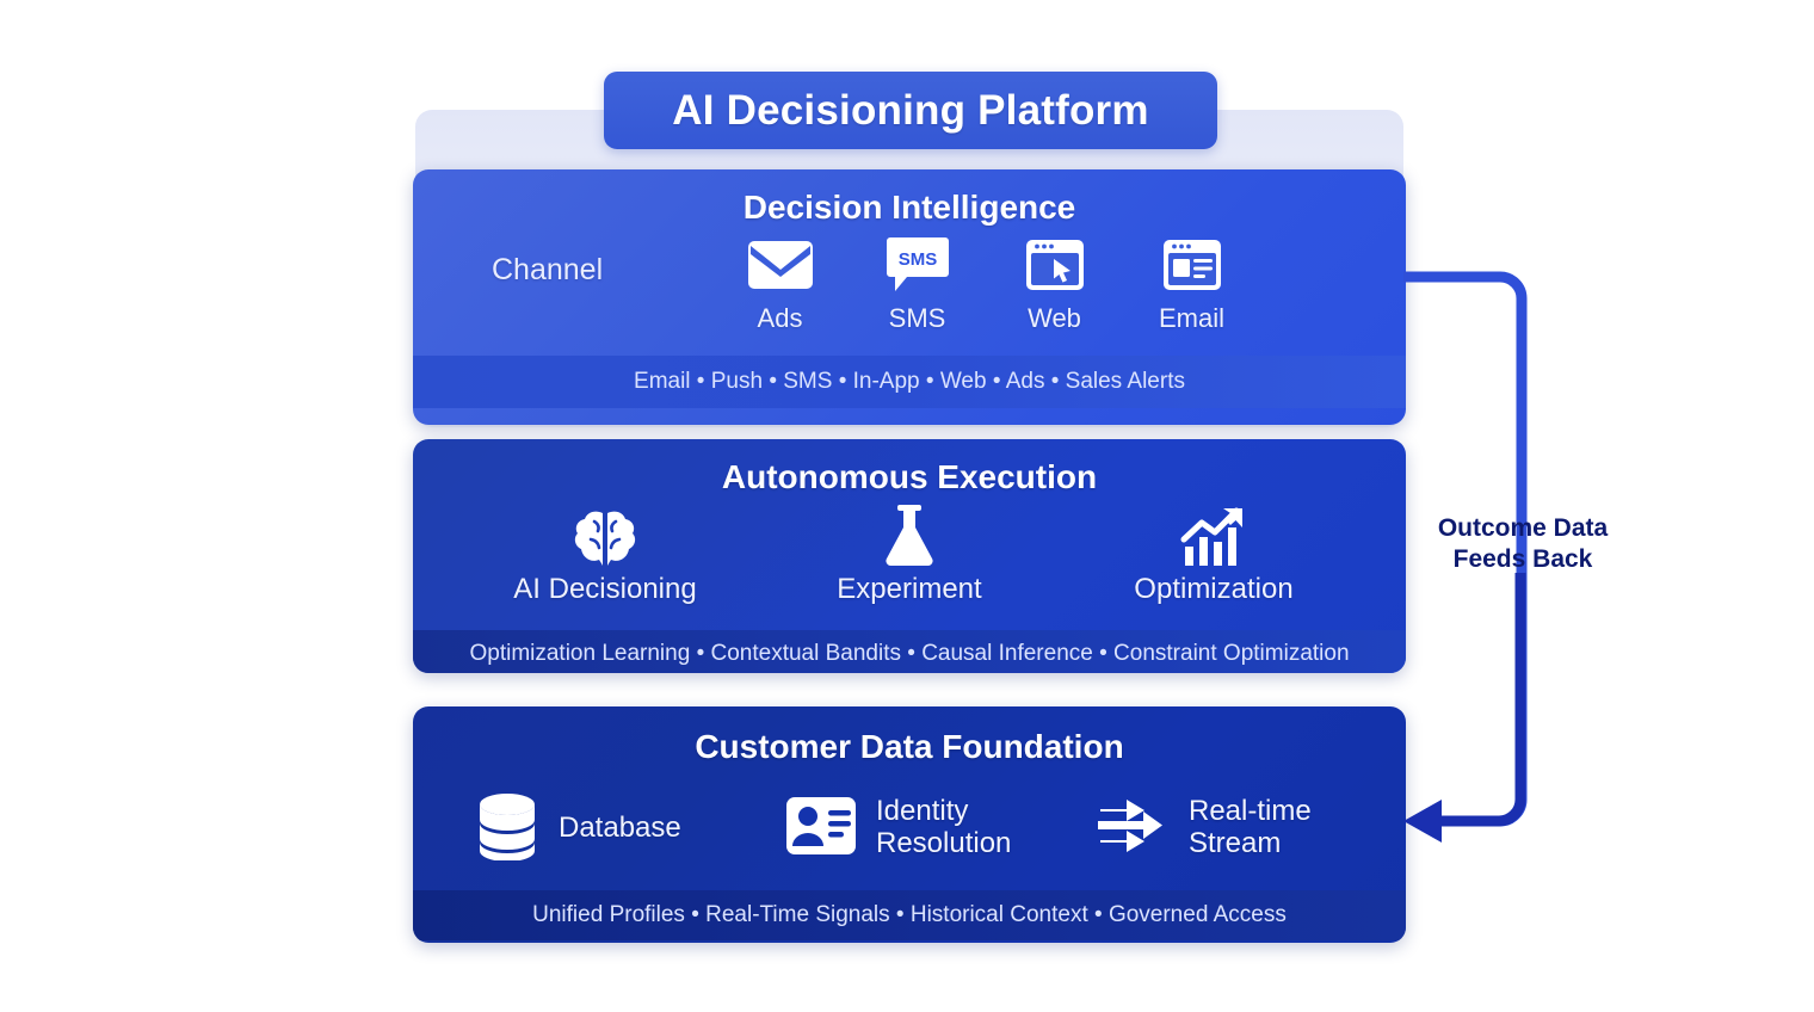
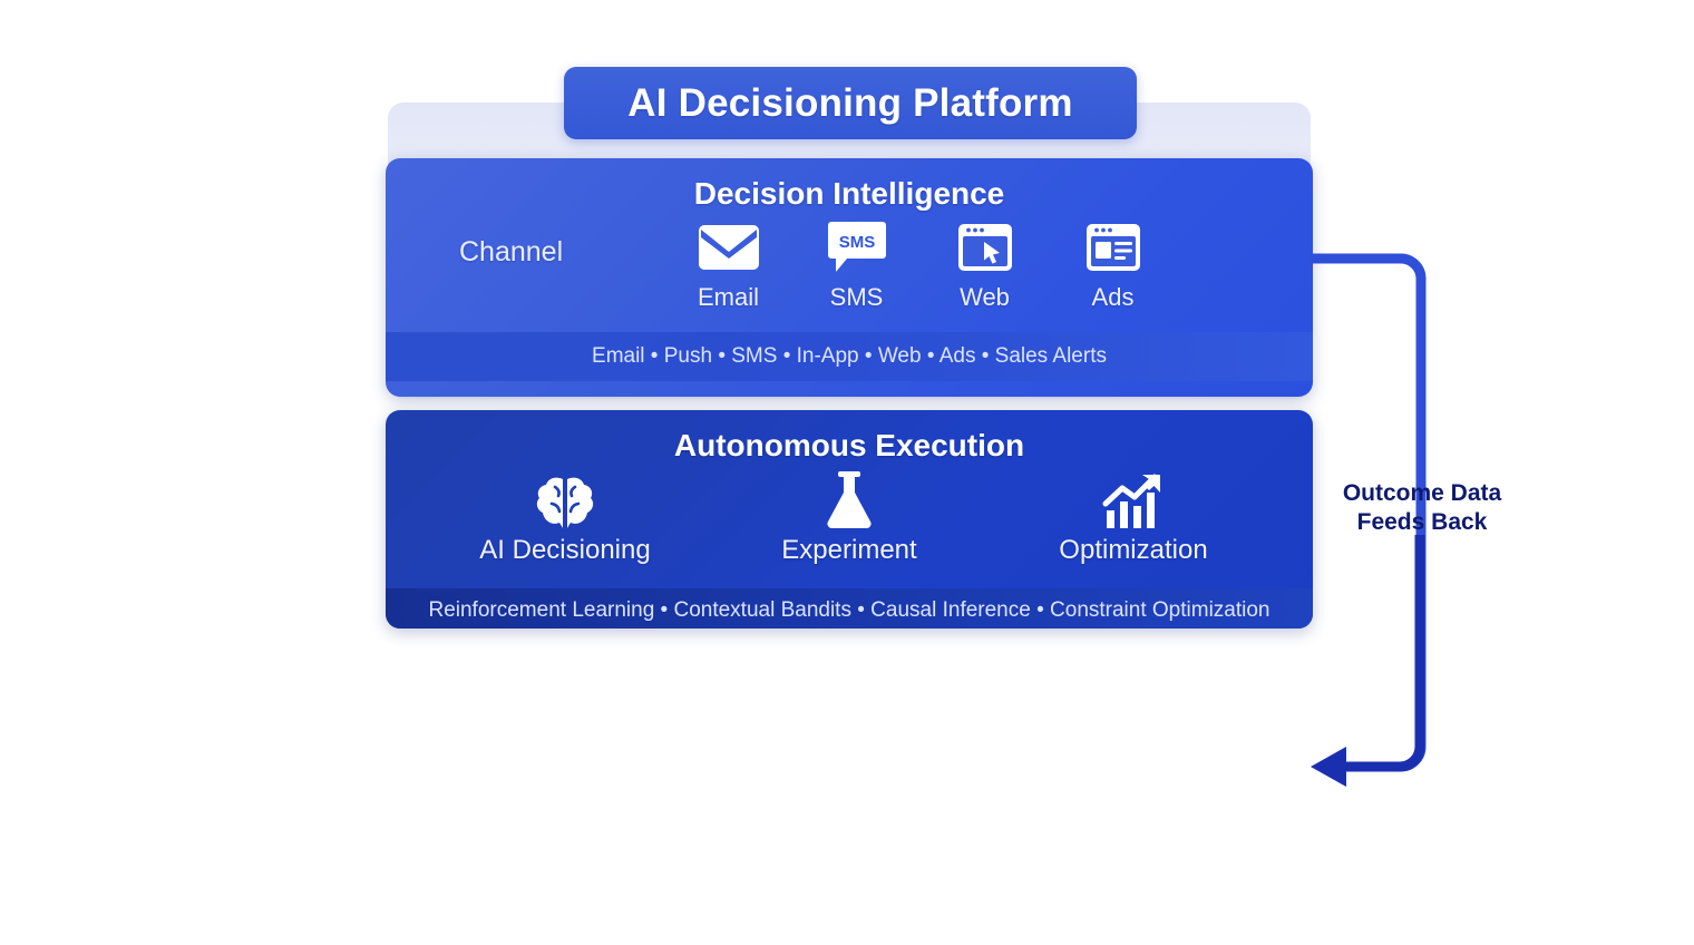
  AI Decisioning Platform
  Decision Intelligence
  Channel
- Ads
+ Email
  SMS
  SMS
  Web
- Email
+ Ads
  Email • Push • SMS • In-App • Web • Ads • Sales Alerts
  Autonomous Execution
  AI Decisioning
  Experiment
  Optimization
- Optimization Learning • Contextual Bandits • Causal Inference • Constraint Optimization
+ Reinforcement Learning • Contextual Bandits • Causal Inference • Constraint Optimization
- Customer Data Foundation
- Database
- Identity
- Resolution
- Real-time
- Stream
- Unified Profiles • Real-Time Signals • Historical Context • Governed Access
  Outcome Data
  Feeds Back
